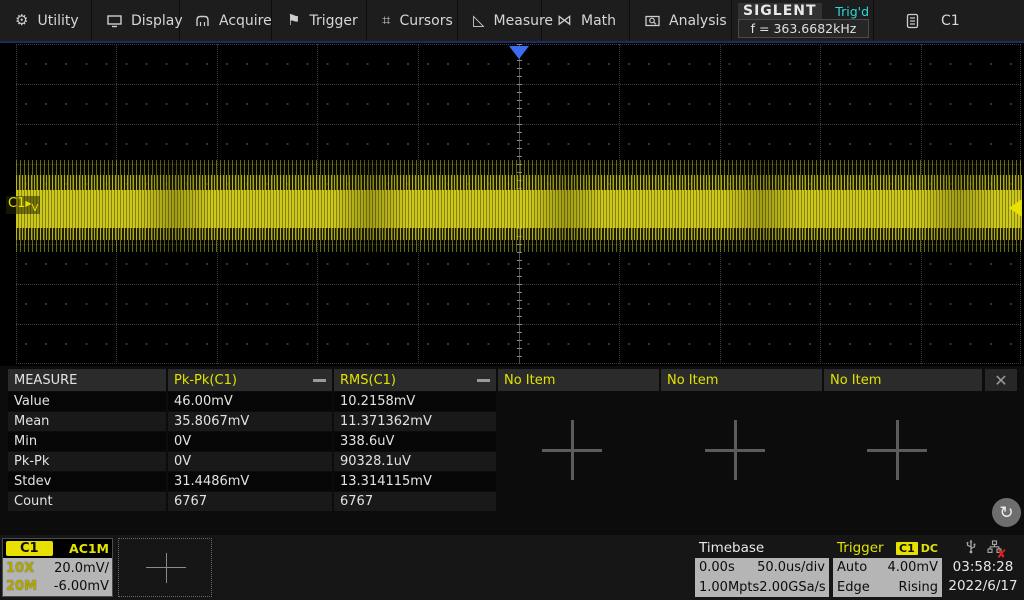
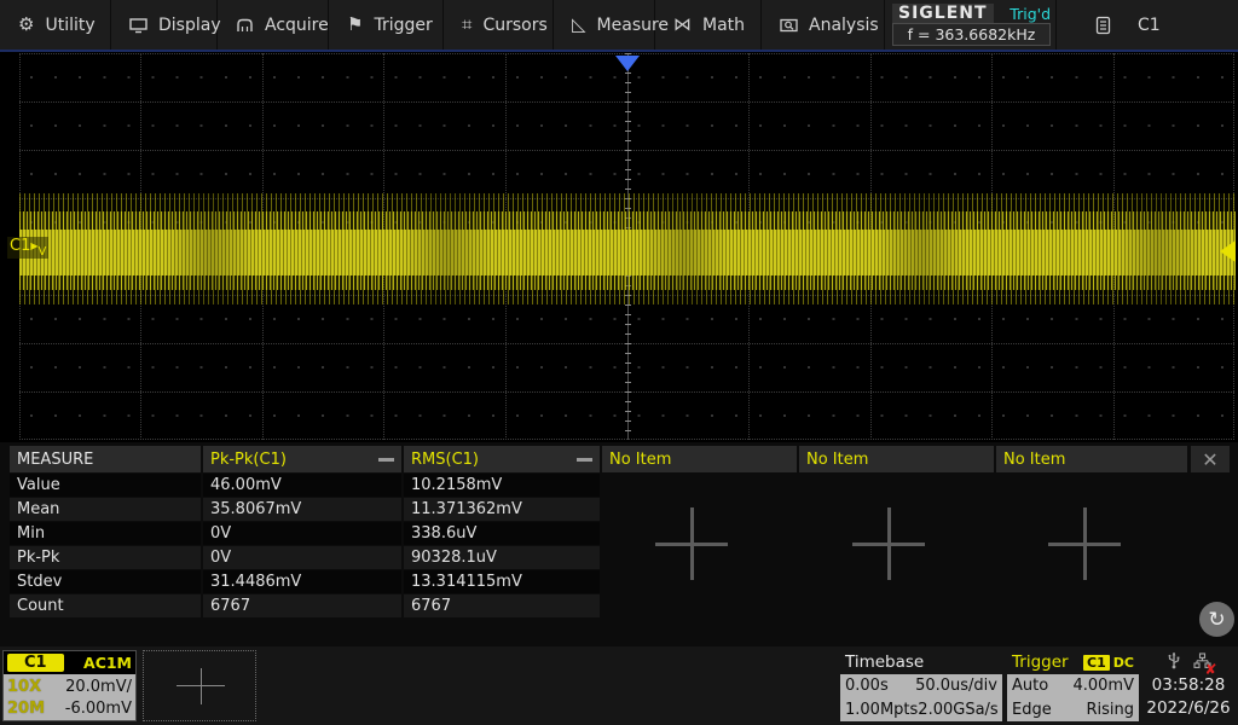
  ⚙
  Utility
  Display
  Acquire
  ⚑
  Trigger
  ⌗
  Cursors
  ◺
  Measure
  ⋈
  Math
  Analysis
  SIGLENT
  Trig'd
  f = 363.6682kHz
  C1
  C1▶V
  MEASURE
  Pk-Pk(C1)
  RMS(C1)
  No Item
  No Item
  No Item
  ✕
  Value
  46.00mV
  10.2158mV
  Mean
  35.8067mV
  11.371362mV
  Min
  0V
  338.6uV
  Pk-Pk
  0V
  90328.1uV
  Stdev
  31.4486mV
  13.314115mV
  Count
  6767
  6767
  ↻
  C1
  AC1M
  10X
  20.0mV/
  20M
  -6.00mV
  Timebase
  0.00s
  50.0us/div
  1.00Mpts
  2.00GSa/s
  Trigger
  C1
  DC
  Auto
  4.00mV
  Edge
  Rising
  ✘
  03:58:28
- 2022/6/17
+ 2022/6/26
